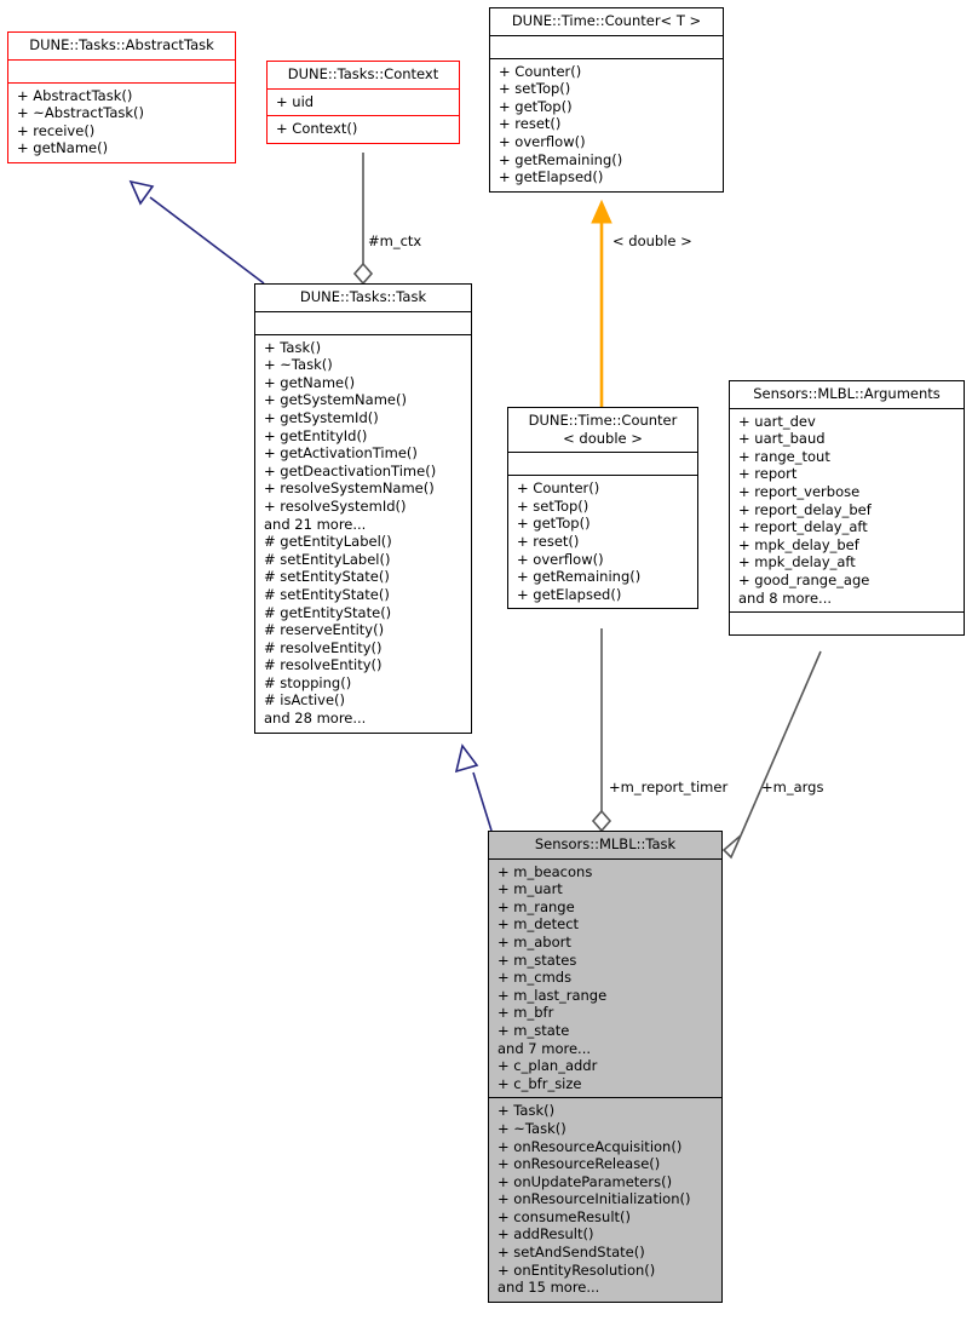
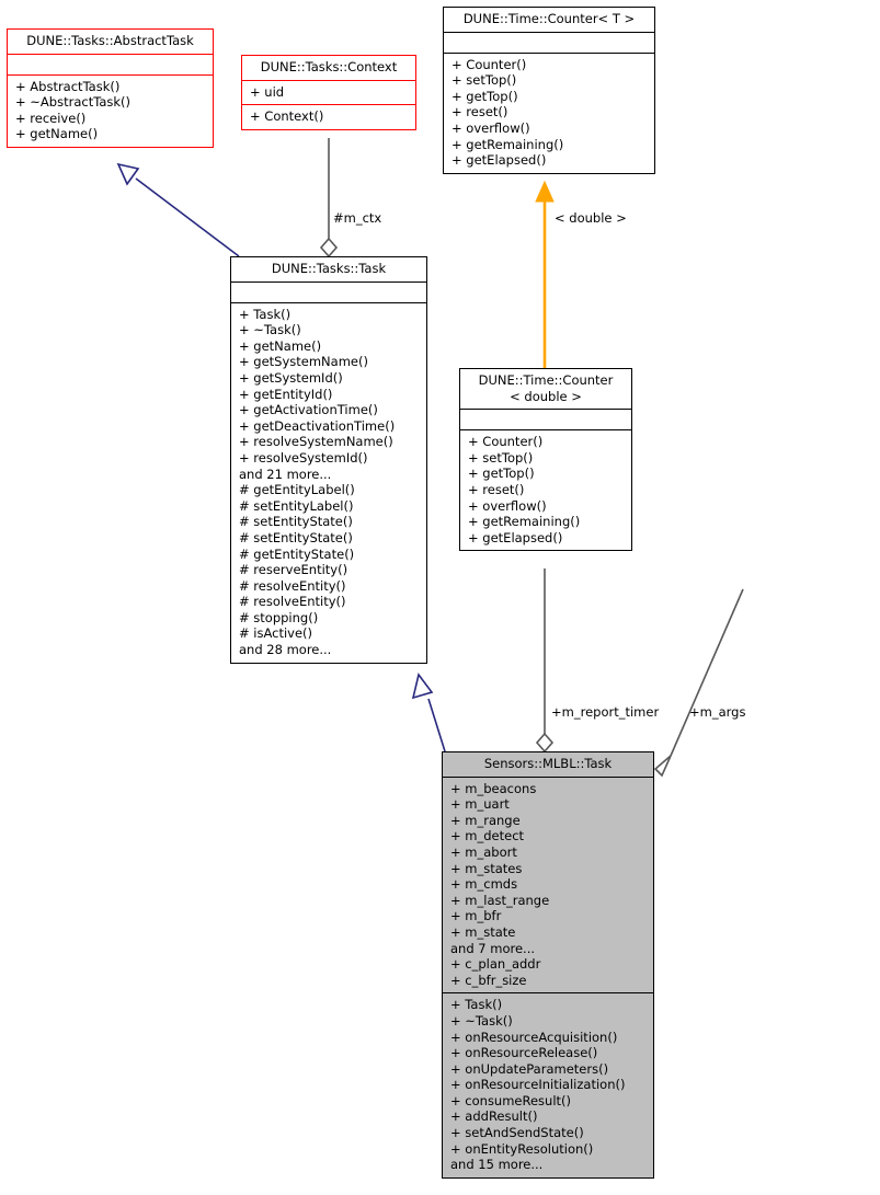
  DUNE::Tasks::AbstractTask
  + AbstractTask()
  + ~AbstractTask()
  + receive()
  + getName()
  DUNE::Tasks::Context
  + uid
  + Context()
  DUNE::Time::Counter< T >
  + Counter()
  + setTop()
  + getTop()
  + reset()
  + overflow()
  + getRemaining()
  + getElapsed()
  DUNE::Tasks::Task
  + Task()
  + ~Task()
  + getName()
  + getSystemName()
  + getSystemId()
  + getEntityId()
  + getActivationTime()
  + getDeactivationTime()
  + resolveSystemName()
  + resolveSystemId()
  and 21 more...
  # getEntityLabel()
  # setEntityLabel()
  # setEntityState()
  # setEntityState()
  # getEntityState()
  # reserveEntity()
  # resolveEntity()
  # resolveEntity()
  # stopping()
  # isActive()
  and 28 more...
  DUNE::Time::Counter
  < double >
  + Counter()
  + setTop()
  + getTop()
  + reset()
  + overflow()
  + getRemaining()
  + getElapsed()
- Sensors::MLBL::Arguments
- + uart_dev
- + uart_baud
- + range_tout
- + report
- + report_verbose
- + report_delay_bef
- + report_delay_aft
- + mpk_delay_bef
- + mpk_delay_aft
- + good_range_age
- and 8 more...
  Sensors::MLBL::Task
  + m_beacons
  + m_uart
  + m_range
  + m_detect
  + m_abort
  + m_states
  + m_cmds
  + m_last_range
  + m_bfr
  + m_state
  and 7 more...
  + c_plan_addr
  + c_bfr_size
  + Task()
  + ~Task()
  + onResourceAcquisition()
  + onResourceRelease()
  + onUpdateParameters()
  + onResourceInitialization()
  + consumeResult()
  + addResult()
  + setAndSendState()
  + onEntityResolution()
  and 15 more...
  #m_ctx
  < double >
  +m_report_timer
  +m_args
